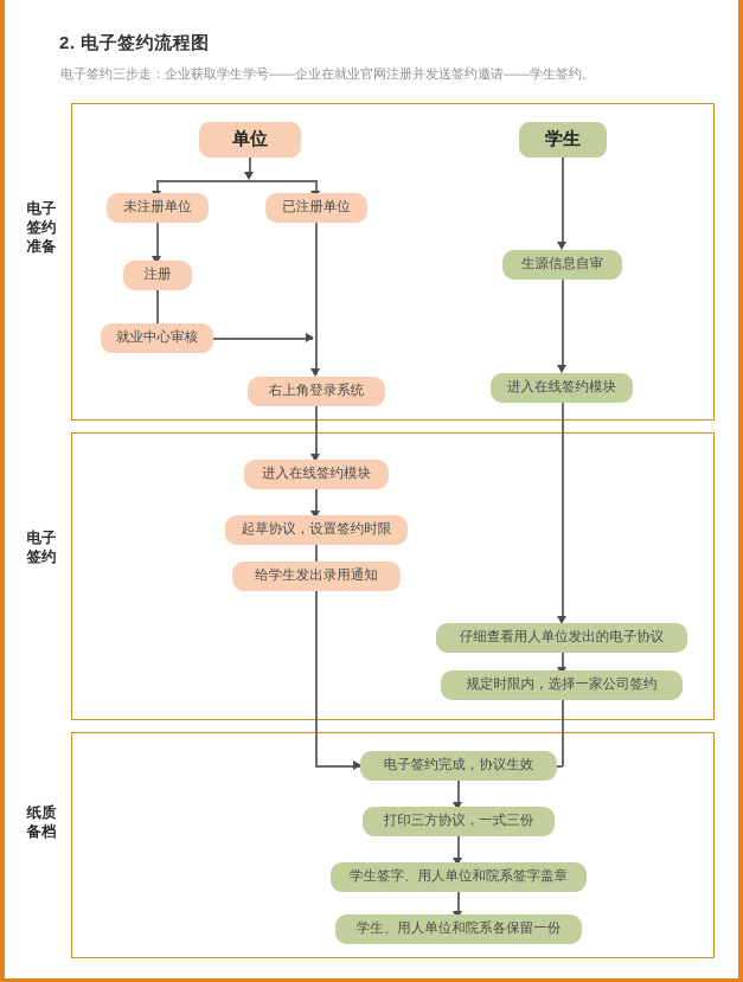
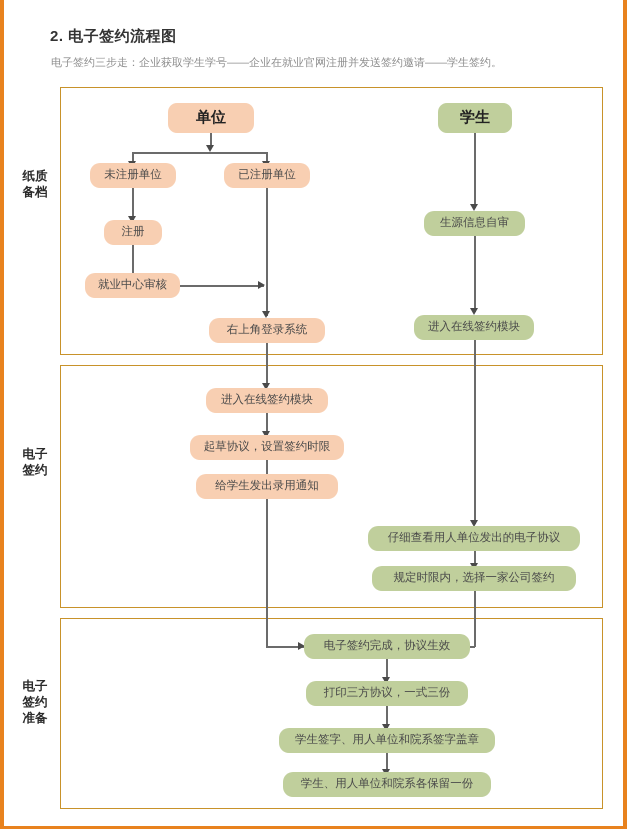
  2. 电子签约流程图
  电子签约三步走：企业获取学生学号——企业在就业官网注册并发送签约邀请——学生签约。
- 电子签约准备
+ 纸质备档
  电子签约
- 纸质备档
+ 电子签约准备
  单位
  未注册单位
  已注册单位
  注册
  就业中心审核
  右上角登录系统
  学生
  生源信息自审
  进入在线签约模块
  进入在线签约模块
  起草协议，设置签约时限
  给学生发出录用通知
  仔细查看用人单位发出的电子协议
  规定时限内，选择一家公司签约
  电子签约完成，协议生效
  打印三方协议，一式三份
  学生签字、用人单位和院系签字盖章
  学生、用人单位和院系各保留一份
